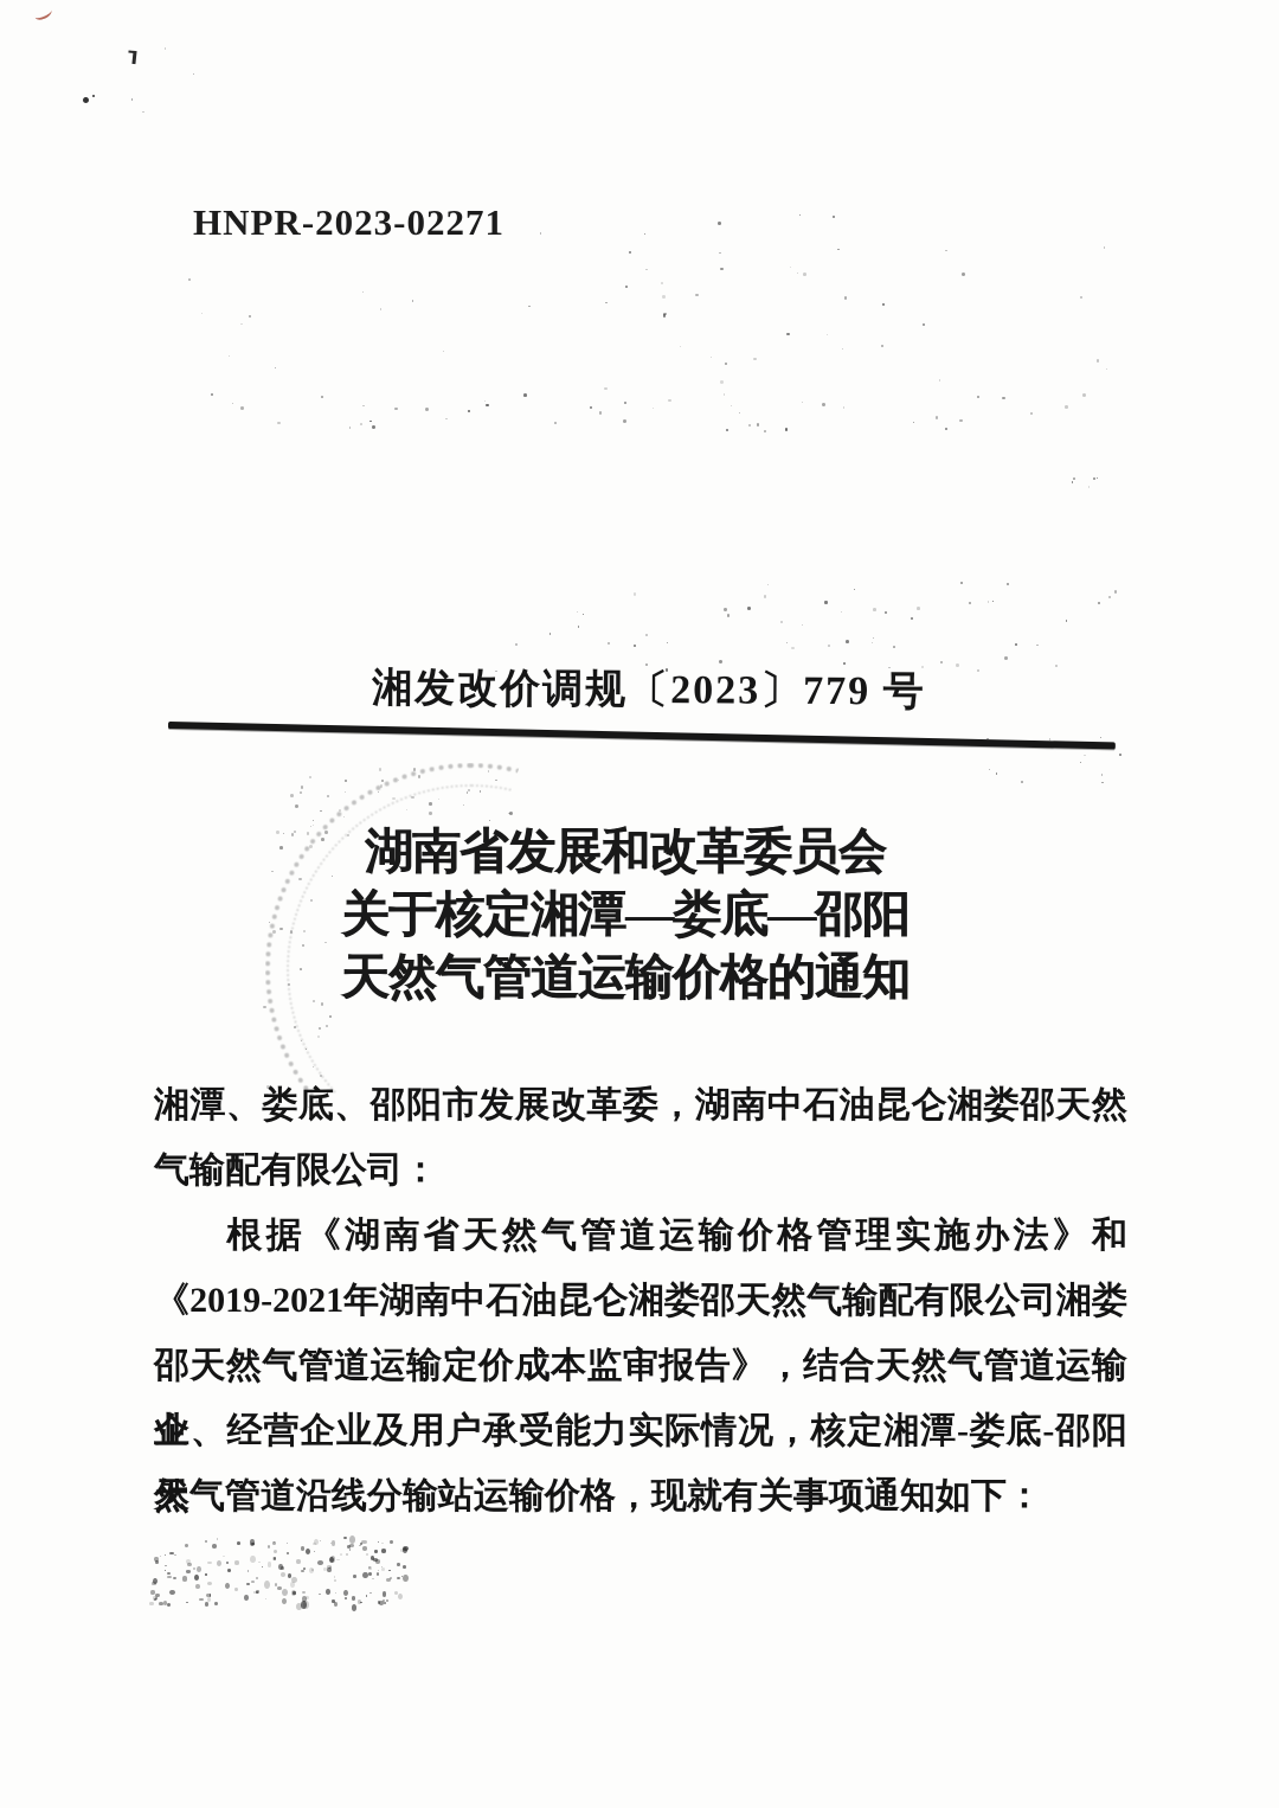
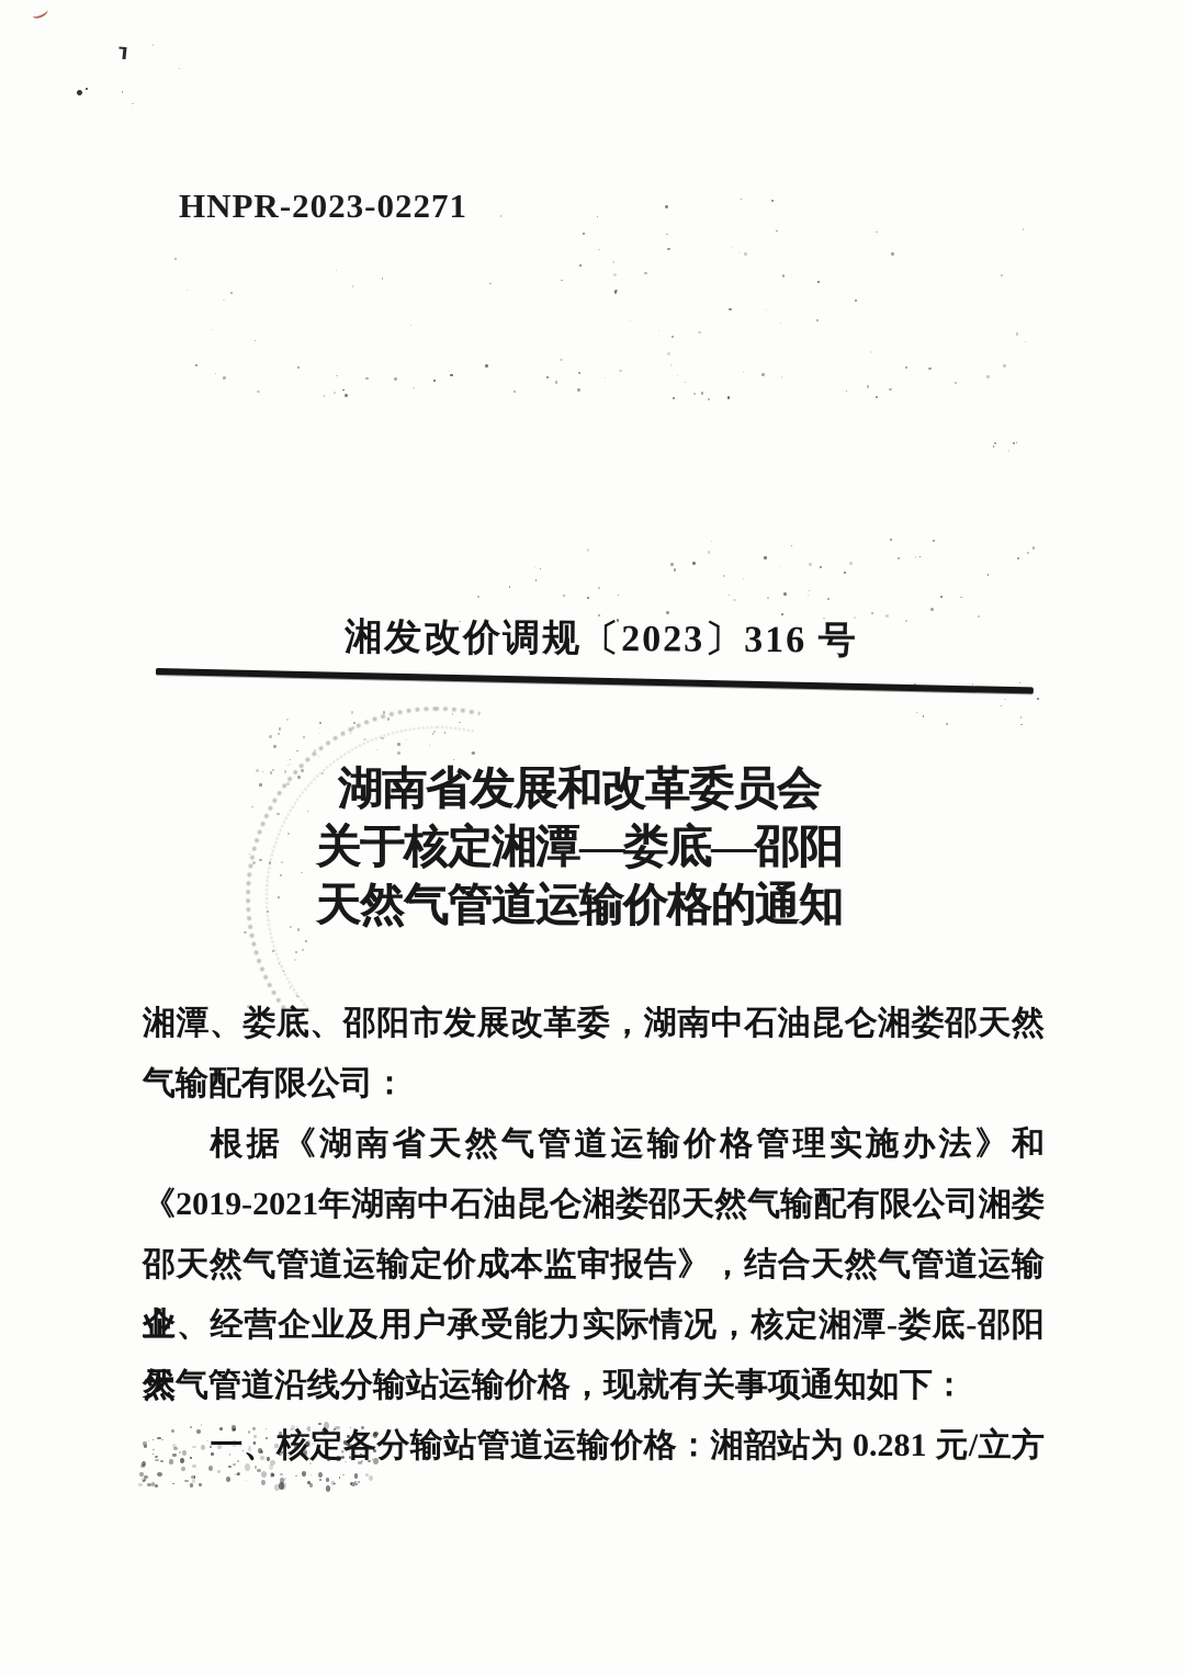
  HNPR-2023-02271
- 湘发改价调规〔2023〕779 号
+ 湘发改价调规〔2023〕316 号
  湖南省发展和改革委员会
  关于核定湘潭—娄底—邵阳
  天然气管道运输价格的通知
  湘潭、娄底、邵阳市发展改革委，湖南中石油昆仑湘娄邵天然
  气输配有限公司：
  根据《湖南省天然气管道运输价格管理实施办法》和
  《2019-2021年湖南中石油昆仑湘娄邵天然气输配有限公司湘娄
  邵天然气管道运输定价成本监审报告》，结合天然气管道运输企
  业、经营企业及用户承受能力实际情况，核定湘潭-娄底-邵阳天
  然气管道沿线分输站运输价格，现就有关事项通知如下：
+ 一、核定各分输站管道运输价格：湘韶站为 0.281 元/立方
